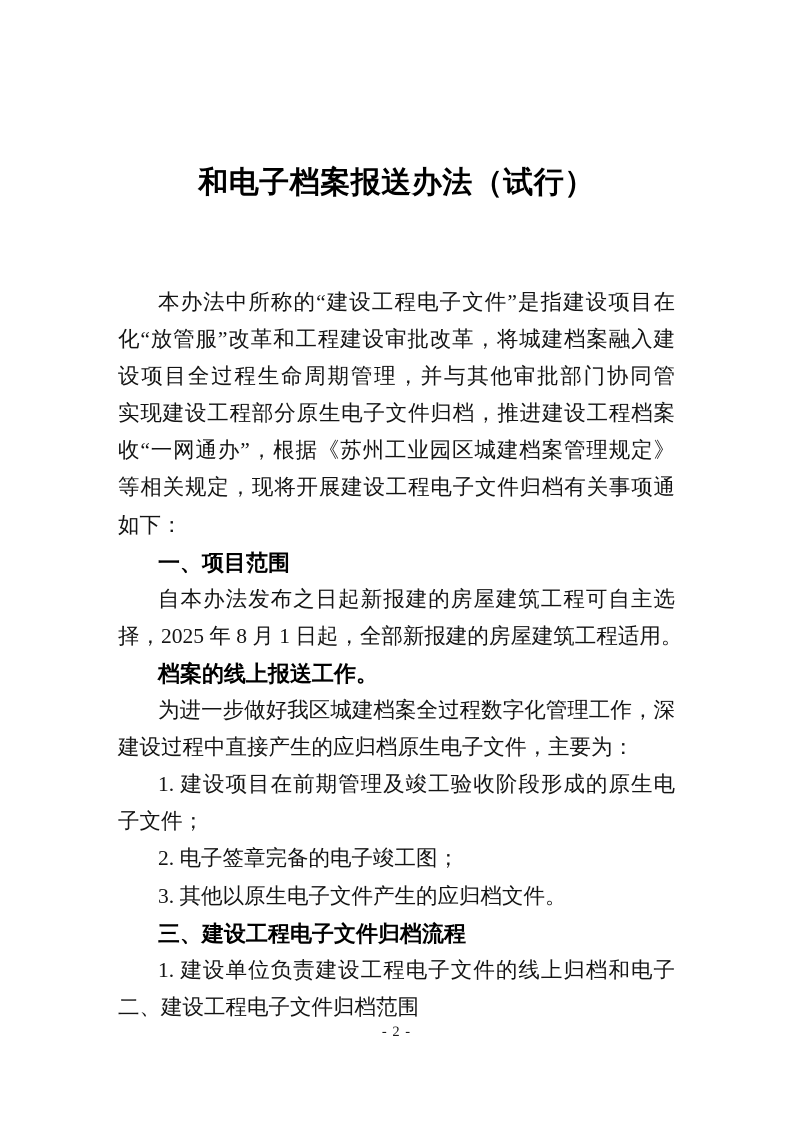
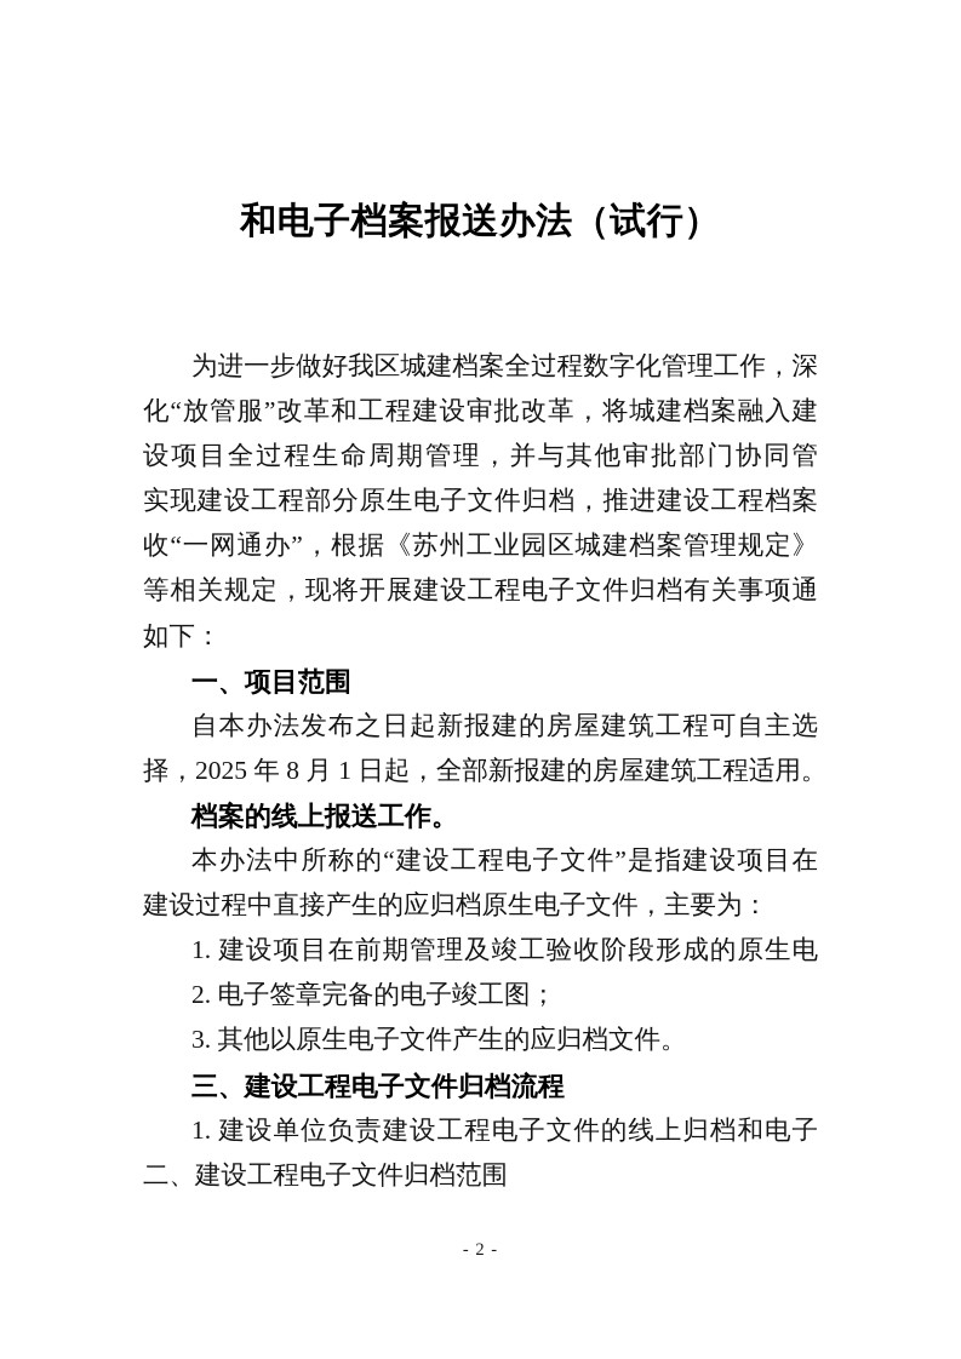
  和电子档案报送办法（试行）
- 本办法中所称的“建设工程电子文件”是指建设项目在
+ 为进一步做好我区城建档案全过程数字化管理工作，深
  化“放管服”改革和工程建设审批改革，将城建档案融入建
  设项目全过程生命周期管理，并与其他审批部门协同管
  实现建设工程部分原生电子文件归档，推进建设工程档案
  收“一网通办”，根据《苏州工业园区城建档案管理规定》
  等相关规定，现将开展建设工程电子文件归档有关事项通
  如下：
  一、项目范围
  自本办法发布之日起新报建的房屋建筑工程可自主选
  择，2025 年 8 月 1 日起，全部新报建的房屋建筑工程适用。
  档案的线上报送工作。
- 为进一步做好我区城建档案全过程数字化管理工作，深
+ 本办法中所称的“建设工程电子文件”是指建设项目在
  建设过程中直接产生的应归档原生电子文件，主要为：
  1. 建设项目在前期管理及竣工验收阶段形成的原生电
- 子文件；
  2. 电子签章完备的电子竣工图；
  3. 其他以原生电子文件产生的应归档文件。
  三、建设工程电子文件归档流程
  1. 建设单位负责建设工程电子文件的线上归档和电子
  二、建设工程电子文件归档范围
  - 2 -
